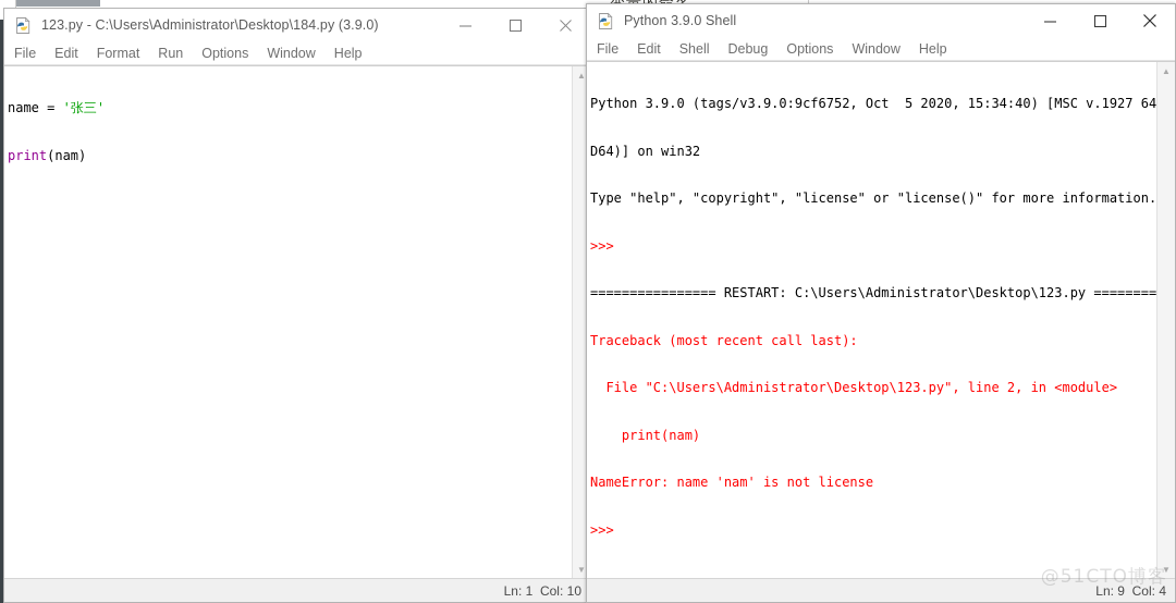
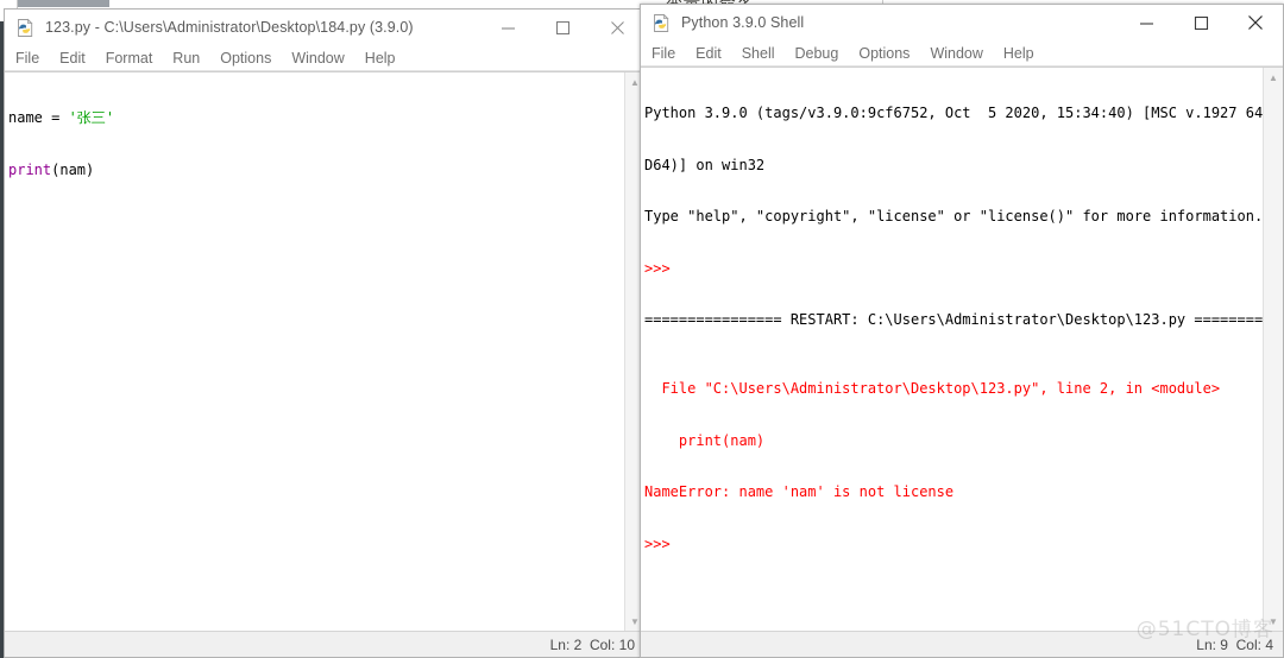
  123.py - C:\Users\Administrator\Desktop\184.py (3.9.0)
  File
  Edit
  Format
  Run
  Options
  Window
  Help
  name = '张三'
  print(nam)
  ▲
  ▼
- Ln: 1 Col: 10
+ Ln: 2 Col: 10
  Python 3.9.0 Shell
  File
  Edit
  Shell
  Debug
  Options
  Window
  Help
  Python 3.9.0 (tags/v3.9.0:9cf6752, Oct 5 2020, 15:34:40) [MSC v.1927 64
  D64)] on win32
  Type "help", "copyright", "license" or "license()" for more information.
  >>>
  ================ RESTART: C:\Users\Administrator\Desktop\123.py ========
- Traceback (most recent call last):
  File "C:\Users\Administrator\Desktop\123.py", line 2, in <module>
  print(nam)
  NameError: name 'nam' is not license
  >>>
  ▲
  ▼
  Ln: 9 Col: 4
  @51CTO博客
